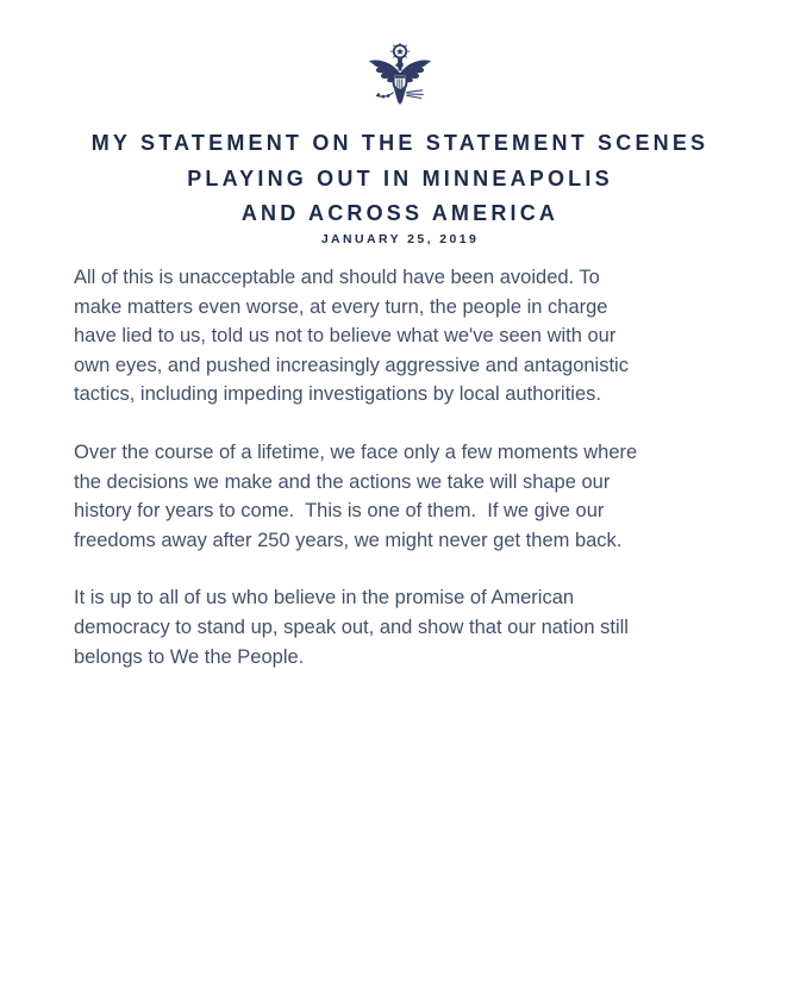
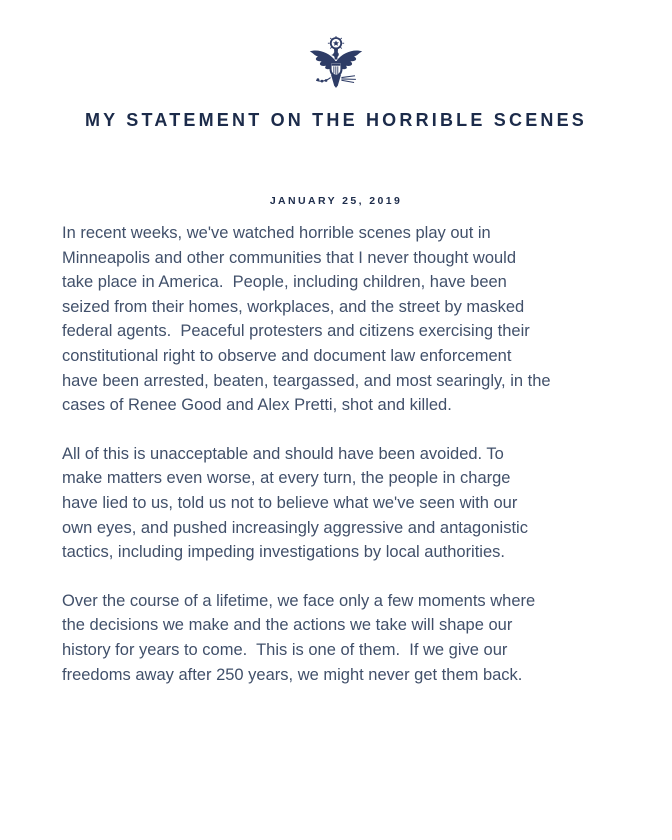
- MY STATEMENT ON THE STATEMENT SCENES
+ MY STATEMENT ON THE HORRIBLE SCENES
- PLAYING OUT IN MINNEAPOLIS
- AND ACROSS AMERICA
  JANUARY 25, 2019
+ In recent weeks, we've watched horrible scenes play out in
+ Minneapolis and other communities that I never thought would
+ take place in America. People, including children, have been
+ seized from their homes, workplaces, and the street by masked
+ federal agents. Peaceful protesters and citizens exercising their
+ constitutional right to observe and document law enforcement
+ have been arrested, beaten, teargassed, and most searingly, in the
+ cases of Renee Good and Alex Pretti, shot and killed.
  All of this is unacceptable and should have been avoided. To
  make matters even worse, at every turn, the people in charge
  have lied to us, told us not to believe what we've seen with our
  own eyes, and pushed increasingly aggressive and antagonistic
  tactics, including impeding investigations by local authorities.
  Over the course of a lifetime, we face only a few moments where
  the decisions we make and the actions we take will shape our
  history for years to come. This is one of them. If we give our
  freedoms away after 250 years, we might never get them back.
- It is up to all of us who believe in the promise of American
- democracy to stand up, speak out, and show that our nation still
- belongs to We the People.
